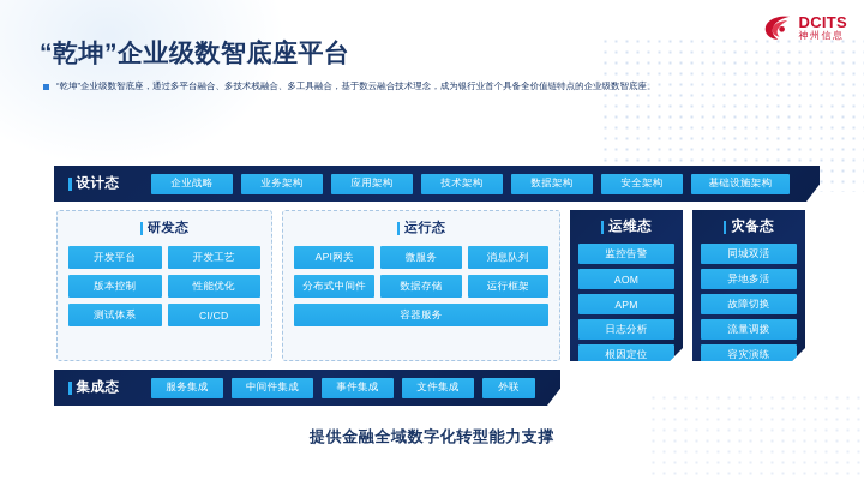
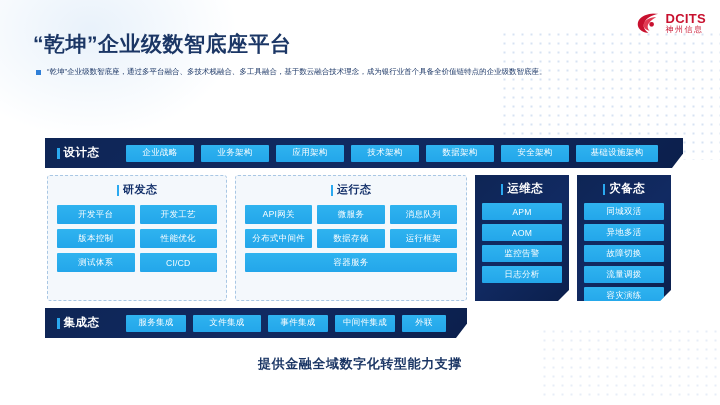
  DCITS
  神州信息
  “乾坤”企业级数智底座平台
  “乾坤”企业级数智底座，通过多平台融合、多技术栈融合、多工具融合，基于数云融合技术理念，成为银行业首个具备全价值链特点的企业级数智底座。
  设计态
  企业战略
  业务架构
  应用架构
  技术架构
  数据架构
  安全架构
  基础设施架构
  研发态
  开发平台
  开发工艺
  版本控制
  性能优化
  测试体系
  CI/CD
  运行态
  API网关
  微服务
  消息队列
  分布式中间件
  数据存储
  运行框架
  容器服务
  运维态
- 监控告警
+ APM
  AOM
- APM
+ 监控告警
  日志分析
- 根因定位
  灾备态
  同城双活
  异地多活
  故障切换
  流量调拨
  容灾演练
  集成态
  服务集成
- 中间件集成
+ 文件集成
  事件集成
- 文件集成
+ 中间件集成
  外联
  提供金融全域数字化转型能力支撑
